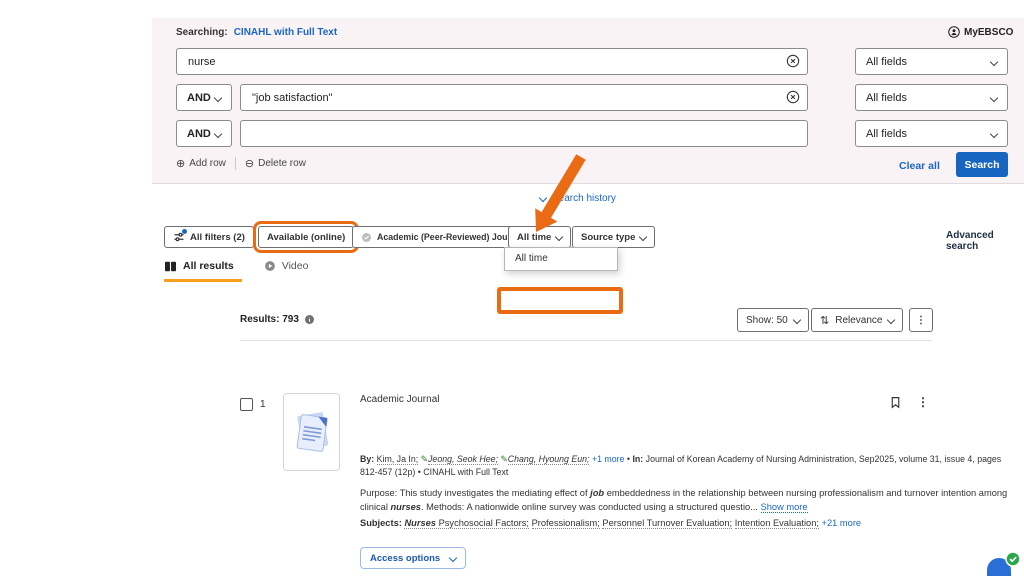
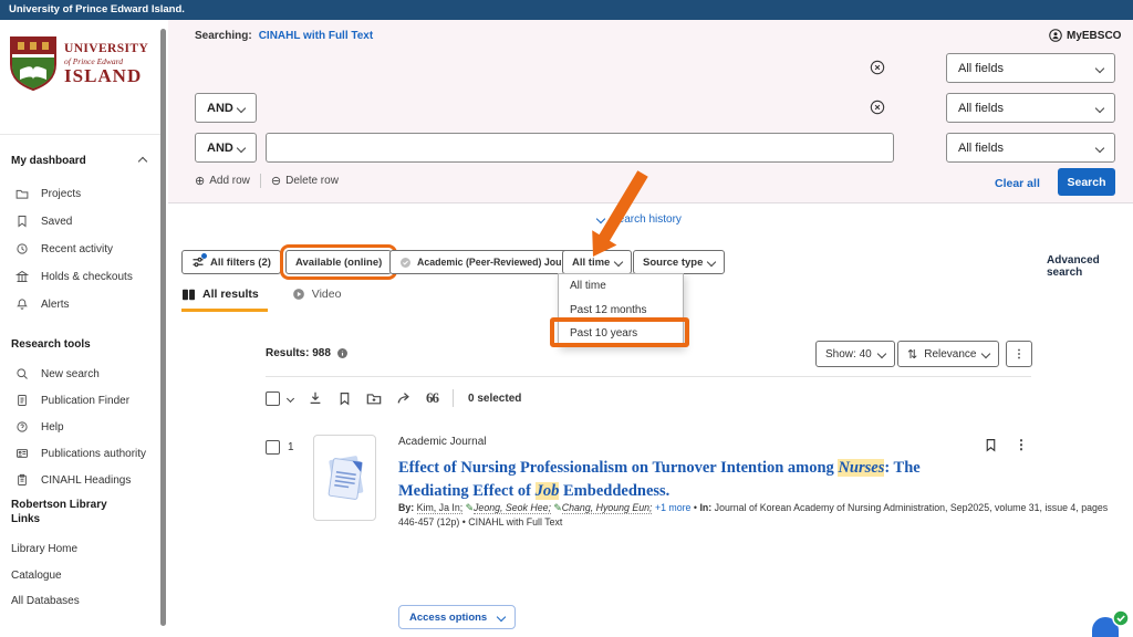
+ University of Prince Edward Island.
+ UNIVERSITY
+ of Prince Edward
+ ISLAND
+ My dashboard
+ Projects
+ Saved
+ Recent activity
+ Holds & checkouts
+ Alerts
+ Research tools
+ New search
+ Publication Finder
+ Help
+ Publications authority
+ CINAHL Headings
+ Robertson Library Links
+ Library Home
+ Catalogue
+ All Databases
  Searching:
  CINAHL with Full Text
  MyEBSCO
- nurse
  All fields
  AND
- "job satisfaction"
  All fields
  AND
  All fields
  ⊕
  Add row
  ⊖
  Delete row
  Clear all
  Search
  arch history
  All filters (2)
  Available (online)
  Academic (Peer-Reviewed) Jou
  All time
  Source type
  Advanced search
  All time
+ Past 12 months
+ Past 10 years
  All results
  Video
- Results: 793
+ Results: 988
- Show: 50
+ Show: 40
  ⇅
  Relevance
  ⋮
+ 66
+ 0 selected
  1
  Academic Journal
  ⋮
+ Effect of Nursing Professionalism on Turnover Intention among Nurses: The Mediating Effect of Job Embeddedness.
- By: Kim, Ja In; ✎Jeong, Seok Hee; ✎Chang, Hyoung Eun; +1 more • In: Journal of Korean Academy of Nursing Administration, Sep2025, volume 31, issue 4, pages 812-457 (12p) • CINAHL with Full Text
+ By: Kim, Ja In; ✎Jeong, Seok Hee; ✎Chang, Hyoung Eun; +1 more • In: Journal of Korean Academy of Nursing Administration, Sep2025, volume 31, issue 4, pages 446-457 (12p) • CINAHL with Full Text
- Purpose: This study investigates the mediating effect of job embeddedness in the relationship between nursing professionalism and turnover intention among clinical nurses. Methods: A nationwide online survey was conducted using a structured questio... Show more
- Subjects: Nurses Psychosocial Factors; Professionalism; Personnel Turnover Evaluation; Intention Evaluation; +21 more
  Access options
